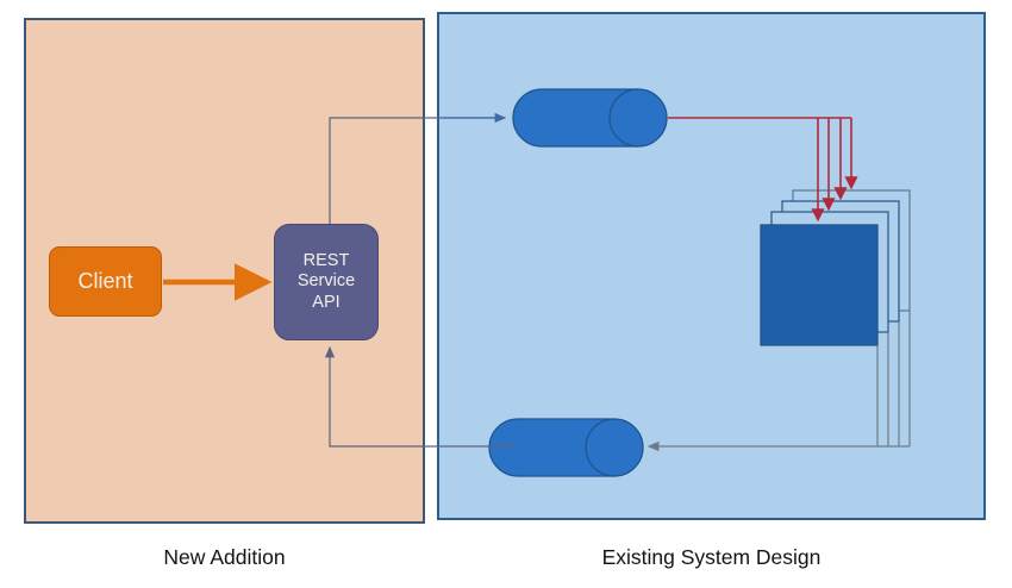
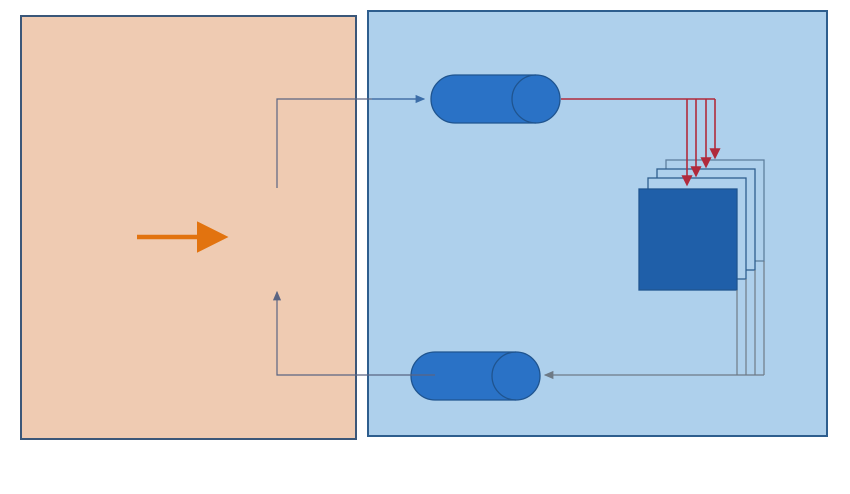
- Client
- REST
- Service
- API
- New Addition
- Existing System Design
